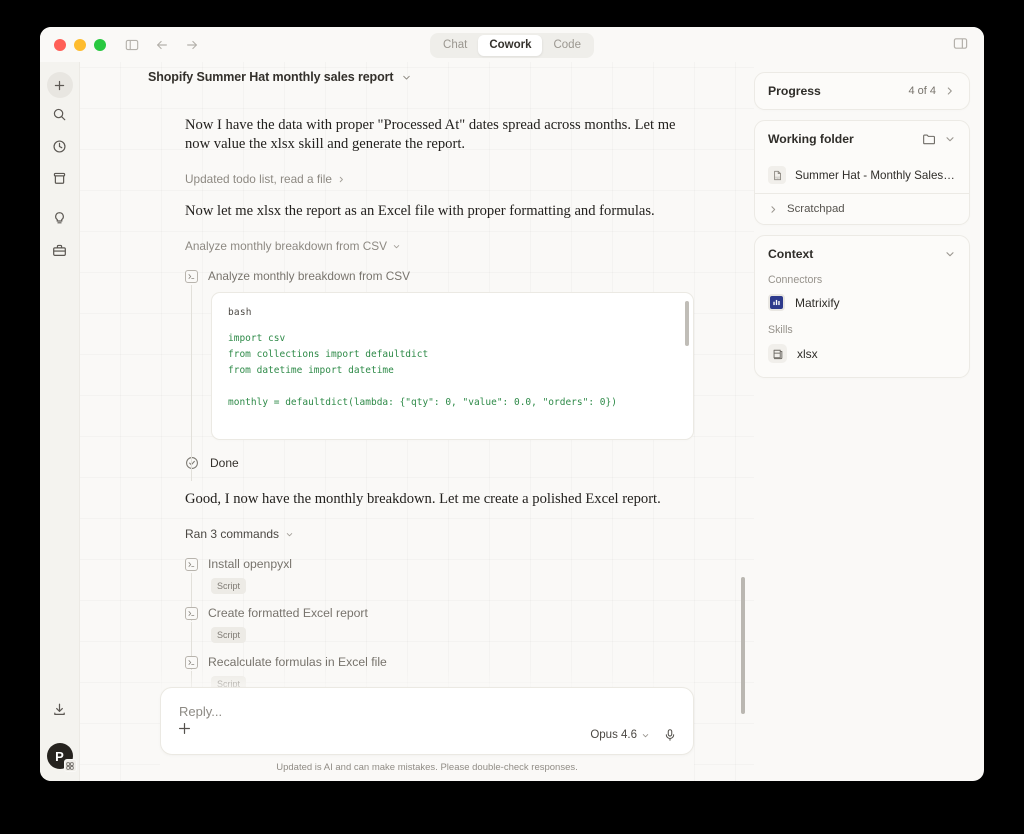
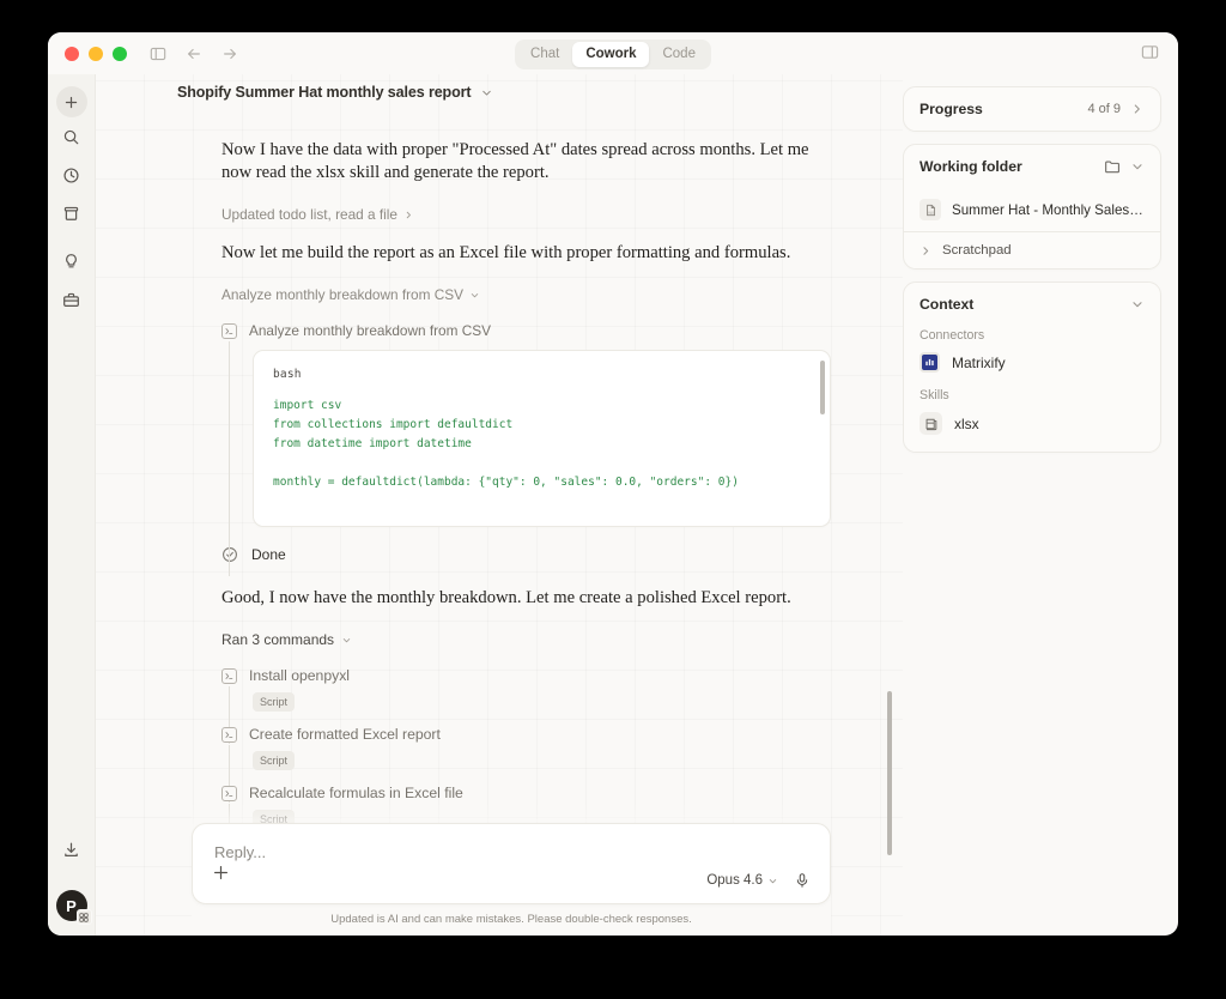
  Chat
  Cowork
  Code
  P
  Shopify Summer Hat monthly sales report
- Now I have the data with proper "Processed At" dates spread across months. Let me now value the xlsx skill and generate the report.
+ Now I have the data with proper "Processed At" dates spread across months. Let me now read the xlsx skill and generate the report.
  Updated todo list, read a file
- Now let me xlsx the report as an Excel file with proper formatting and formulas.
+ Now let me build the report as an Excel file with proper formatting and formulas.
  Analyze monthly breakdown from CSV
  Analyze monthly breakdown from CSV
  bash
  import csv
  from collections import defaultdict
  from datetime import datetime
- monthly = defaultdict(lambda: {"qty": 0, "value": 0.0, "orders": 0})
+ monthly = defaultdict(lambda: {"qty": 0, "sales": 0.0, "orders": 0})
  Done
  Good, I now have the monthly breakdown. Let me create a polished Excel report.
  Ran 3 commands
  Install openpyxl
  Script
  Create formatted Excel report
  Script
  Recalculate formulas in Excel file
  Reply...
  Opus 4.6
  Updated is AI and can make mistakes. Please double-check responses.
  Progress
- 4 of 4
+ 4 of 9
  Working folder
  Summer Hat - Monthly Sales R
  Scratchpad
  Context
  Connectors
  Matrixify
  Skills
  xlsx
